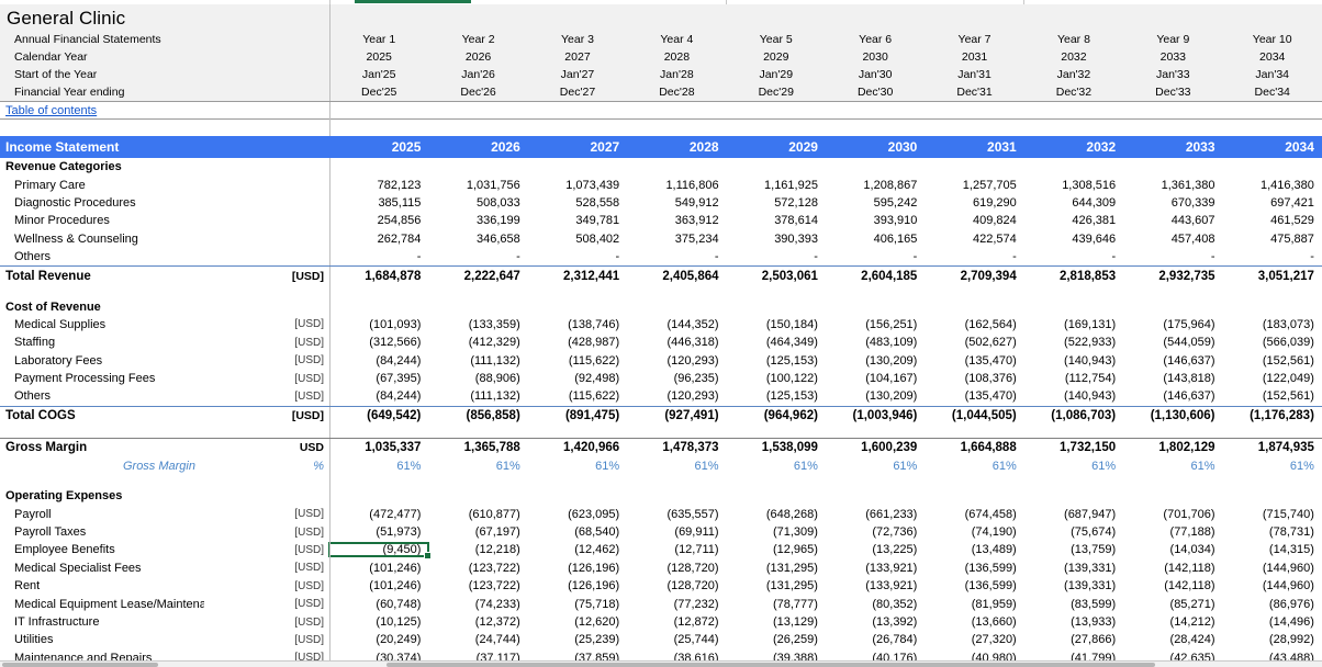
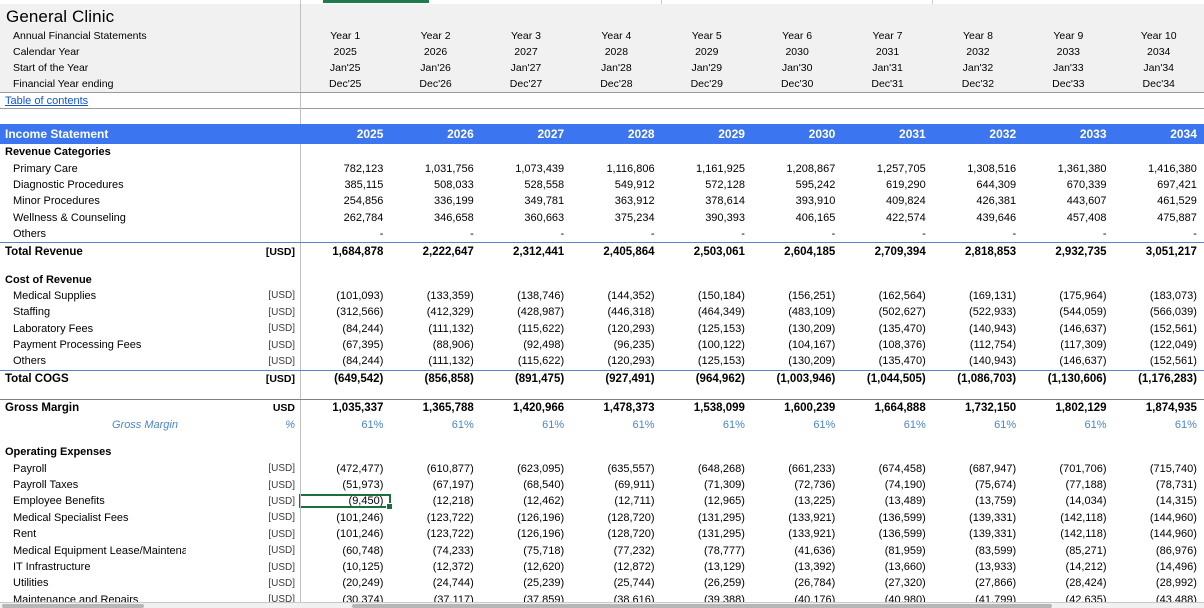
  General Clinic
  Annual Financial Statements
  Year 1
  Year 2
  Year 3
  Year 4
  Year 5
  Year 6
  Year 7
  Year 8
  Year 9
  Year 10
  Calendar Year
  2025
  2026
  2027
  2028
  2029
  2030
  2031
  2032
  2033
  2034
  Start of the Year
  Jan'25
  Jan'26
  Jan'27
  Jan'28
  Jan'29
  Jan'30
  Jan'31
  Jan'32
  Jan'33
  Jan'34
  Financial Year ending
  Dec'25
  Dec'26
  Dec'27
  Dec'28
  Dec'29
  Dec'30
  Dec'31
  Dec'32
  Dec'33
  Dec'34
  Table of contents
  Income Statement
  2025
  2026
  2027
  2028
  2029
  2030
  2031
  2032
  2033
  2034
  Revenue Categories
  Primary Care
  782,123
  1,031,756
  1,073,439
  1,116,806
  1,161,925
  1,208,867
  1,257,705
  1,308,516
  1,361,380
  1,416,380
  Diagnostic Procedures
  385,115
  508,033
  528,558
  549,912
  572,128
  595,242
  619,290
  644,309
  670,339
  697,421
  Minor Procedures
  254,856
  336,199
  349,781
  363,912
  378,614
  393,910
  409,824
  426,381
  443,607
  461,529
  Wellness & Counseling
  262,784
  346,658
- 508,402
+ 360,663
  375,234
  390,393
  406,165
  422,574
  439,646
  457,408
  475,887
  Others
  -
  -
  -
  -
  -
  -
  -
  -
  -
  -
  Total Revenue
  [USD]
  1,684,878
  2,222,647
  2,312,441
  2,405,864
  2,503,061
  2,604,185
  2,709,394
  2,818,853
  2,932,735
  3,051,217
  Cost of Revenue
  Medical Supplies
  [USD]
  (101,093)
  (133,359)
  (138,746)
  (144,352)
  (150,184)
  (156,251)
  (162,564)
  (169,131)
  (175,964)
  (183,073)
  Staffing
  [USD]
  (312,566)
  (412,329)
  (428,987)
  (446,318)
  (464,349)
  (483,109)
  (502,627)
  (522,933)
  (544,059)
  (566,039)
  Laboratory Fees
  [USD]
  (84,244)
  (111,132)
  (115,622)
  (120,293)
  (125,153)
  (130,209)
  (135,470)
  (140,943)
  (146,637)
  (152,561)
  Payment Processing Fees
  [USD]
  (67,395)
  (88,906)
  (92,498)
  (96,235)
  (100,122)
  (104,167)
  (108,376)
  (112,754)
- (143,818)
+ (117,309)
  (122,049)
  Others
  [USD]
  (84,244)
  (111,132)
  (115,622)
  (120,293)
  (125,153)
  (130,209)
  (135,470)
  (140,943)
  (146,637)
  (152,561)
  Total COGS
  [USD]
  (649,542)
  (856,858)
  (891,475)
  (927,491)
  (964,962)
  (1,003,946)
  (1,044,505)
  (1,086,703)
  (1,130,606)
  (1,176,283)
  Gross Margin
  USD
  1,035,337
  1,365,788
  1,420,966
  1,478,373
  1,538,099
  1,600,239
  1,664,888
  1,732,150
  1,802,129
  1,874,935
  Gross Margin
  %
  61%
  61%
  61%
  61%
  61%
  61%
  61%
  61%
  61%
  61%
  Operating Expenses
  Payroll
  [USD]
  (472,477)
  (610,877)
  (623,095)
  (635,557)
  (648,268)
  (661,233)
  (674,458)
  (687,947)
  (701,706)
  (715,740)
  Payroll Taxes
  [USD]
  (51,973)
  (67,197)
  (68,540)
  (69,911)
  (71,309)
  (72,736)
  (74,190)
  (75,674)
  (77,188)
  (78,731)
  Employee Benefits
  [USD]
  (9,450)
  (12,218)
  (12,462)
  (12,711)
  (12,965)
  (13,225)
  (13,489)
  (13,759)
  (14,034)
  (14,315)
  Medical Specialist Fees
  [USD]
  (101,246)
  (123,722)
  (126,196)
  (128,720)
  (131,295)
  (133,921)
  (136,599)
  (139,331)
  (142,118)
  (144,960)
  Rent
  [USD]
  (101,246)
  (123,722)
  (126,196)
  (128,720)
  (131,295)
  (133,921)
  (136,599)
  (139,331)
  (142,118)
  (144,960)
  Medical Equipment Lease/Maintena
  [USD]
  (60,748)
  (74,233)
  (75,718)
  (77,232)
  (78,777)
- (80,352)
+ (41,636)
  (81,959)
  (83,599)
  (85,271)
  (86,976)
  IT Infrastructure
  [USD]
  (10,125)
  (12,372)
  (12,620)
  (12,872)
  (13,129)
  (13,392)
  (13,660)
  (13,933)
  (14,212)
  (14,496)
  Utilities
  [USD]
  (20,249)
  (24,744)
  (25,239)
  (25,744)
  (26,259)
  (26,784)
  (27,320)
  (27,866)
  (28,424)
  (28,992)
  Maintenance and Repairs
  [USD]
  (30,374)
  (37,117)
  (37,859)
  (38,616)
  (39,388)
  (40,176)
  (40,980)
  (41,799)
  (42,635)
  (43,488)
